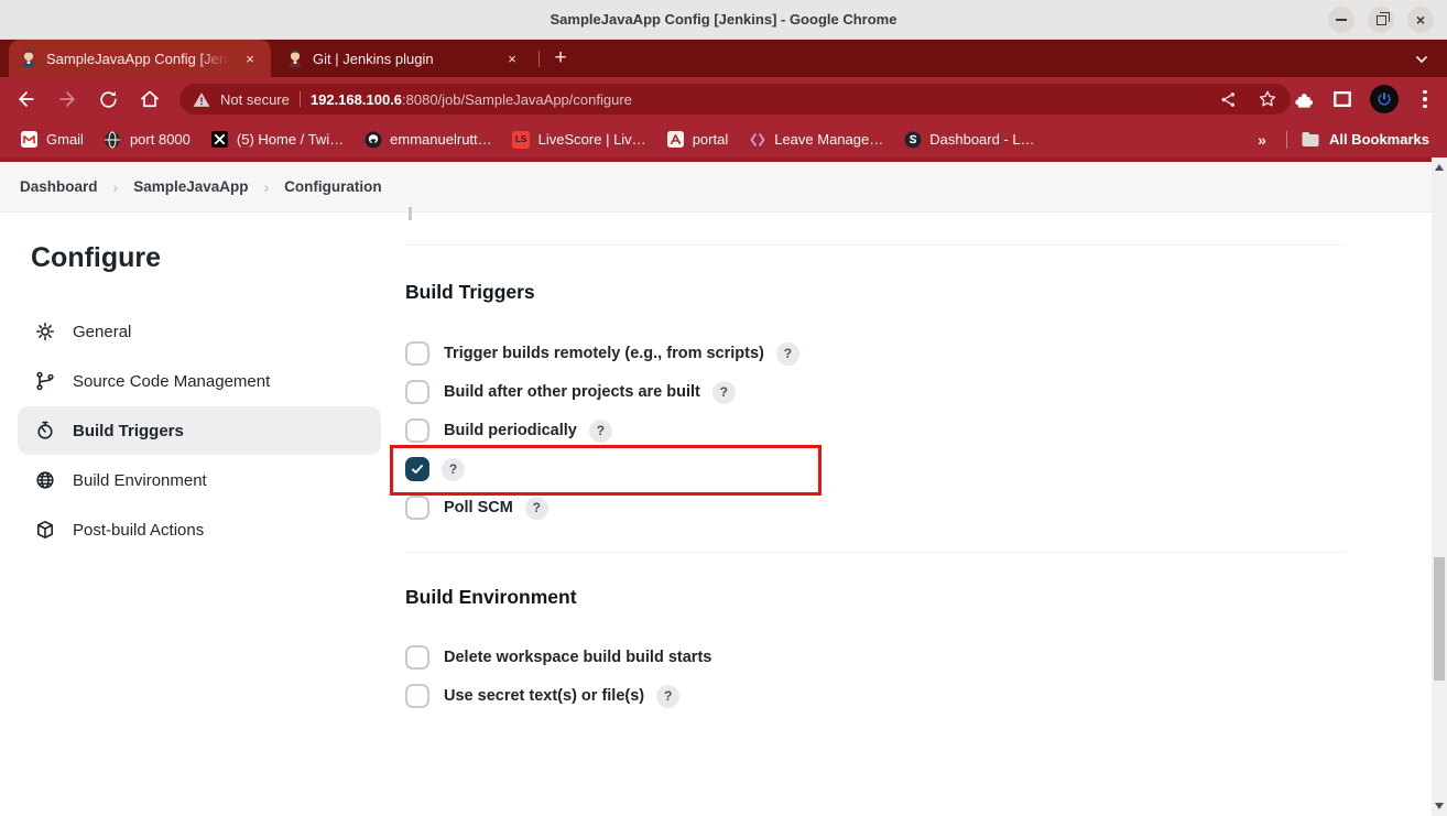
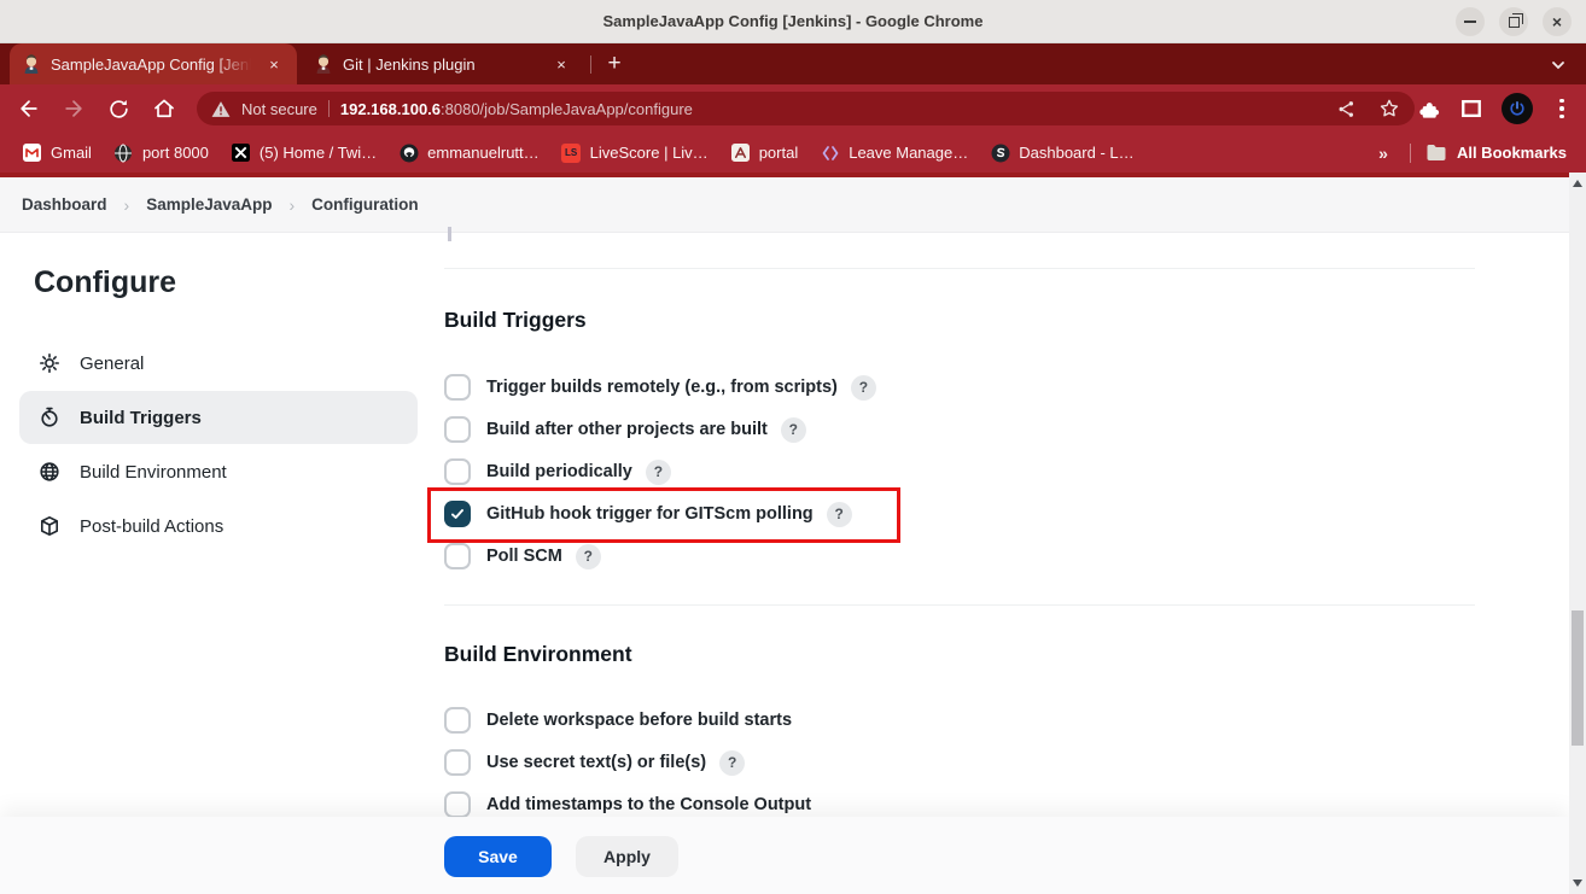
  SampleJavaApp Config [Jenkins] - Google Chrome
  ×
  SampleJavaApp Config [Jen
  ×
  Git | Jenkins plugin
  ×
  +
  Not secure
  192.168.100.6
  :8080/job/SampleJavaApp/configure
  Gmail
  port 8000
  (5) Home / Twi…
  emmanuelrutt…
  LS
  LiveScore | Liv…
  portal
  Leave Manage…
  Dashboard - L…
  »
  All Bookmarks
  Dashboard
  ›
  SampleJavaApp
  ›
  Configuration
  Configure
  General
- Source Code Management
  Build Triggers
  Build Environment
  Post-build Actions
  Build Triggers
  Trigger builds remotely (e.g., from scripts)
  ?
  Build after other projects are built
  ?
  Build periodically
  ?
+ GitHub hook trigger for GITScm polling
  ?
  Poll SCM
  ?
  Build Environment
- Delete workspace build build starts
+ Delete workspace before build starts
  Use secret text(s) or file(s)
  ?
+ Add timestamps to the Console Output
+ Save
+ Apply
